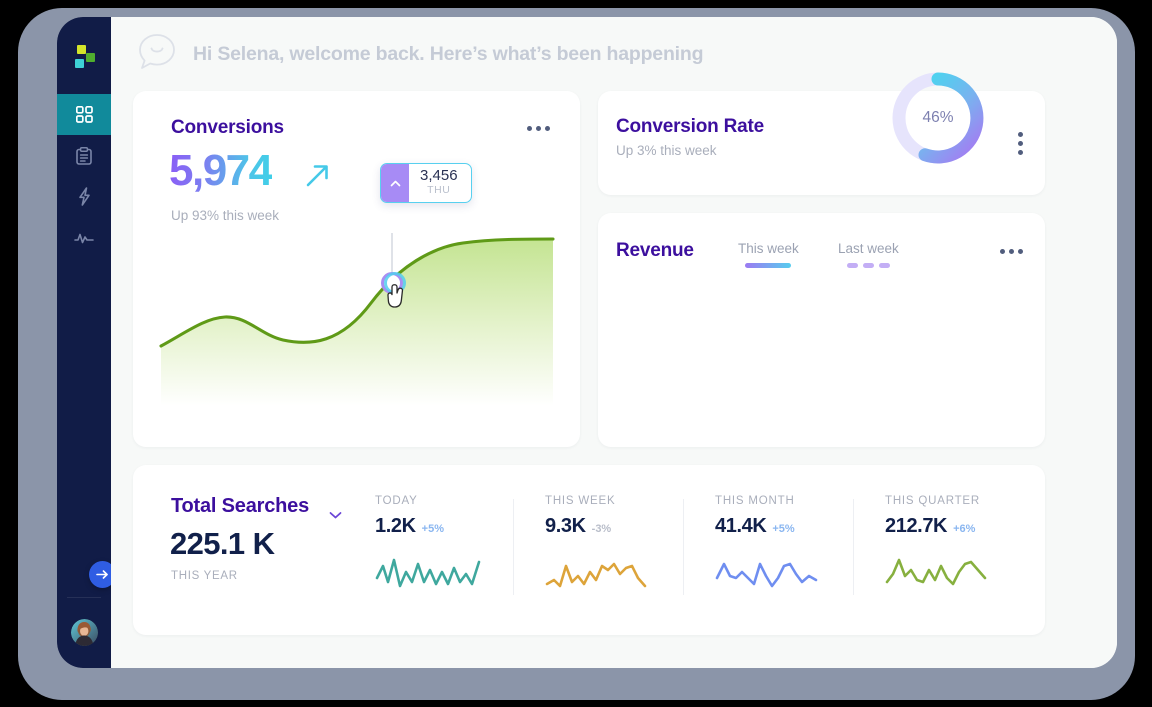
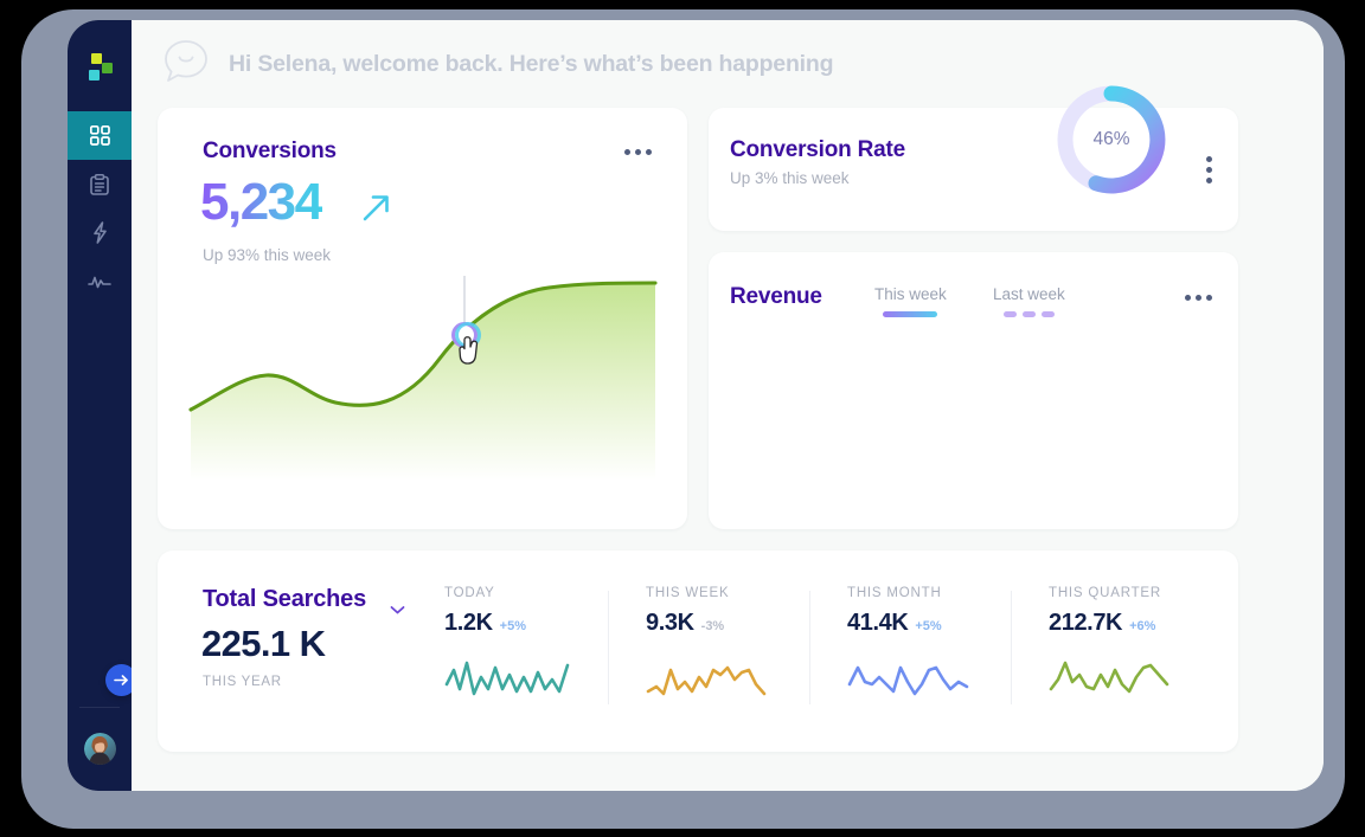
  Hi Selena, welcome back. Here’s what’s been happening
  Conversions
- 5,974
+ 5,234
  Up 93% this week
- 3,456
- THU
  Conversion Rate
  Up 3% this week
  46%
  Revenue
  This week
  Last week
  Total Searches
  225.1 K
  THIS YEAR
  TODAY
  1.2K
  +5%
  THIS WEEK
  9.3K
  -3%
  THIS MONTH
  41.4K
  +5%
  THIS QUARTER
  212.7K
  +6%
